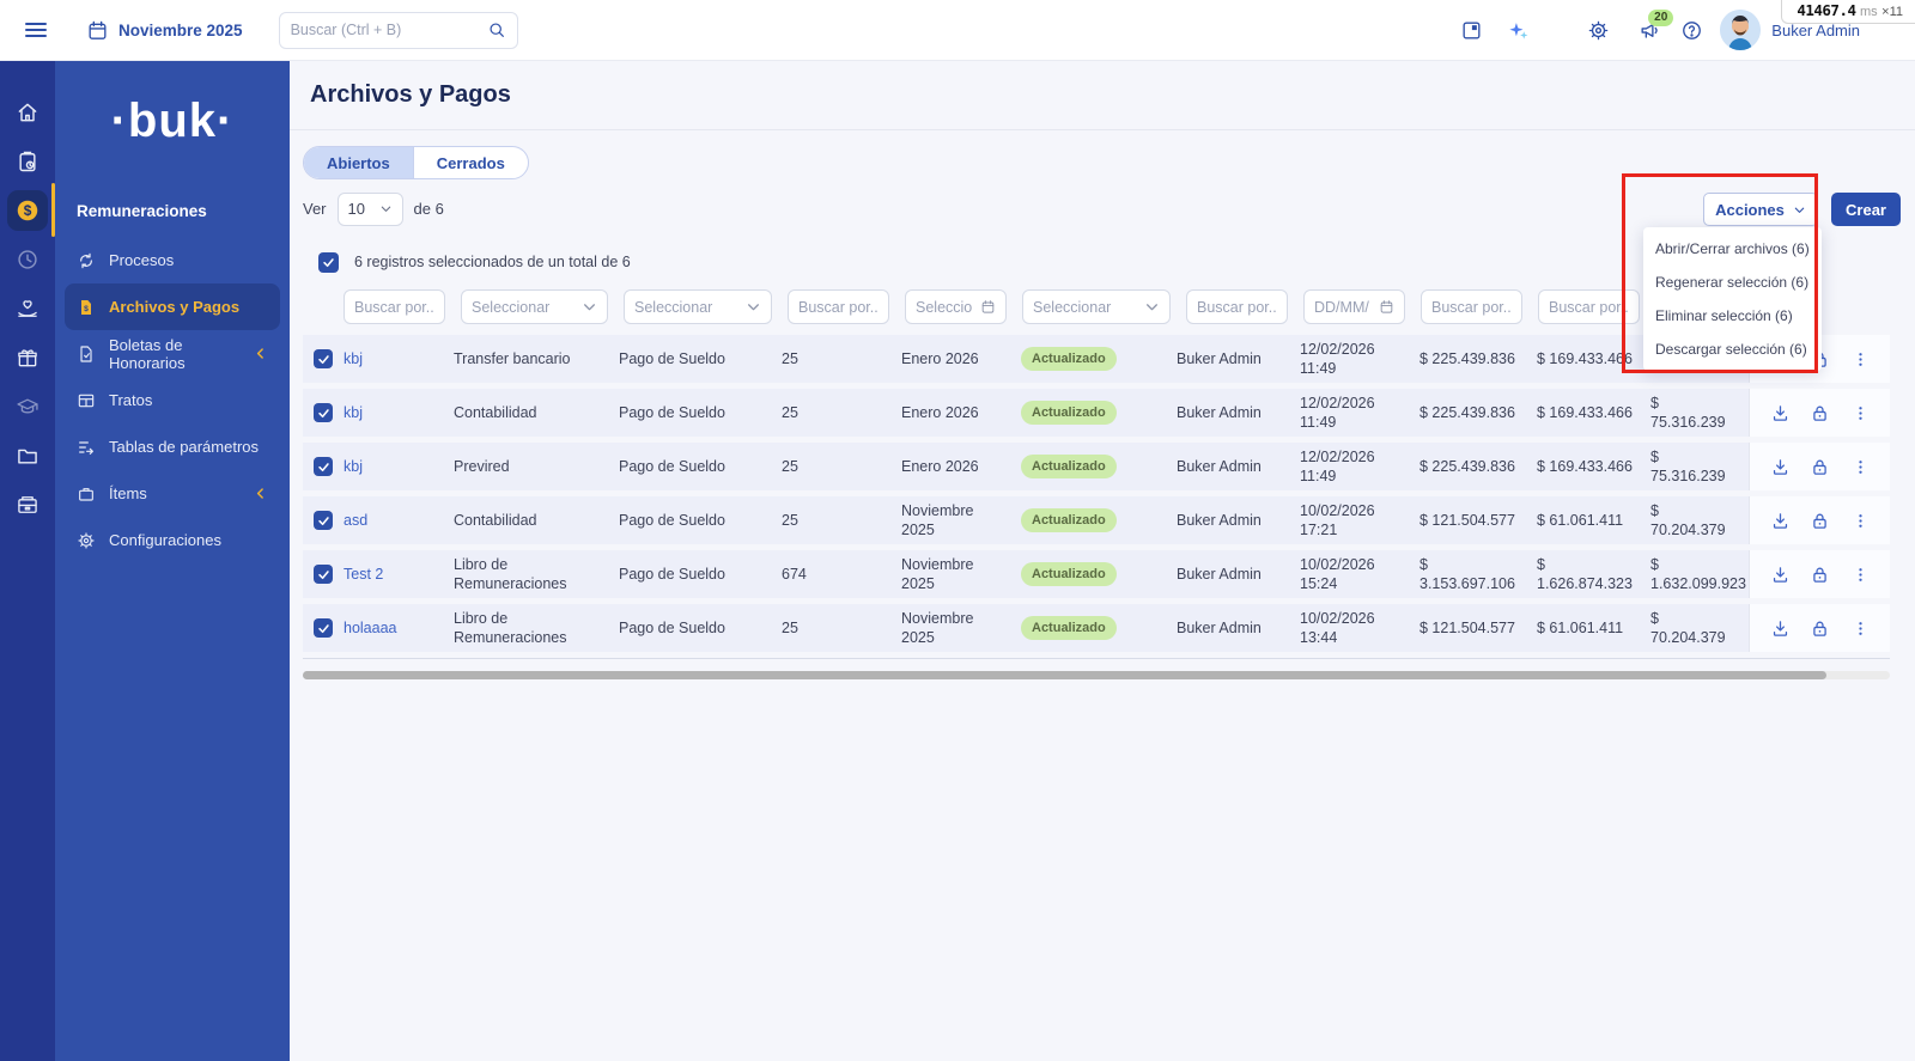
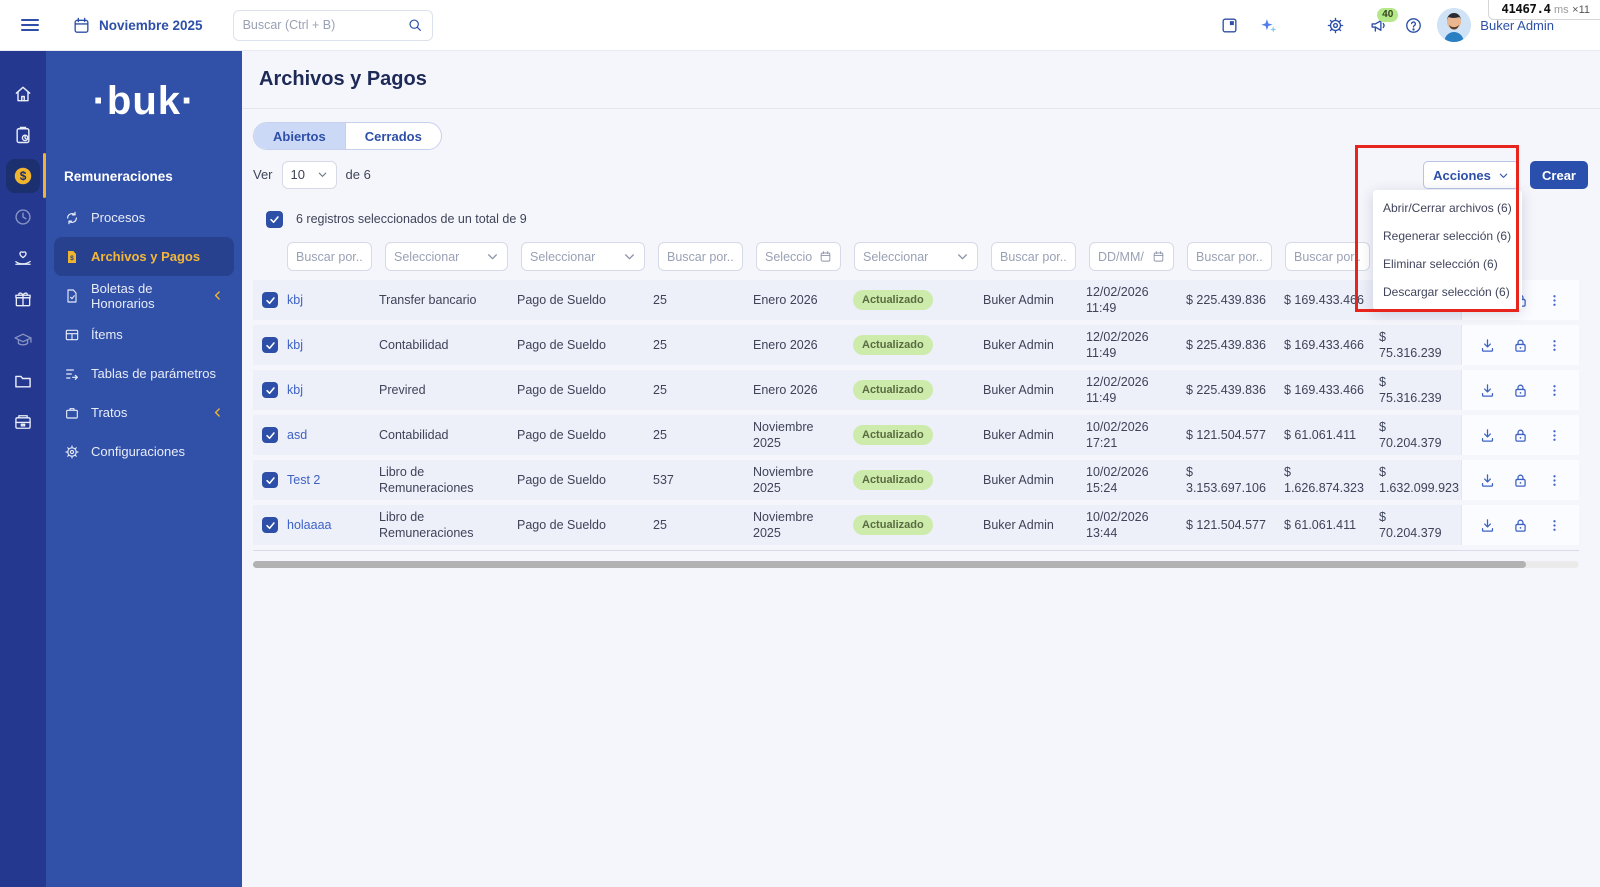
  Noviembre 2025
  Buscar (Ctrl + B)
- 20
+ 40
  Buker Admin
  41467.4 ms ×11
  ·buk·
  Remuneraciones
  Procesos
  Archivos y Pagos
  Boletas de Honorarios
- Tratos
+ Ítems
  Tablas de parámetros
- Ítems
+ Tratos
  Configuraciones
  Archivos y Pagos
  Abiertos
  Cerrados
  Ver
  10
  de 6
- 6 registros seleccionados de un total de 6
+ 6 registros seleccionados de un total de 9
  Buscar por..
  Seleccionar
  Seleccionar
  Buscar por..
  Seleccio
  Seleccionar
  Buscar por..
  DD/MM/
  Buscar por..
  Buscar por..
  kbj
  Transfer bancario
  Pago de Sueldo
  25
  Enero 2026
  Actualizado
  Buker Admin
  12/02/2026
  11:49
  $ 225.439.836
  $ 169.433.466
  kbj
  Contabilidad
  Pago de Sueldo
  25
  Enero 2026
  Actualizado
  Buker Admin
  12/02/2026
  11:49
  $ 225.439.836
  $ 169.433.466
  $ 75.316.239
  kbj
  Previred
  Pago de Sueldo
  25
  Enero 2026
  Actualizado
  Buker Admin
  12/02/2026
  11:49
  $ 225.439.836
  $ 169.433.466
  $ 75.316.239
  asd
  Contabilidad
  Pago de Sueldo
  25
  Noviembre 2025
  Actualizado
  Buker Admin
  10/02/2026
  17:21
  $ 121.504.577
  $ 61.061.411
  $ 70.204.379
  Test 2
  Libro de Remuneraciones
  Pago de Sueldo
- 674
+ 537
  Noviembre 2025
  Actualizado
  Buker Admin
  10/02/2026
  15:24
  $ 3.153.697.106
  $ 1.626.874.323
  $ 1.632.099.923
  holaaaa
  Libro de Remuneraciones
  Pago de Sueldo
  25
  Noviembre 2025
  Actualizado
  Buker Admin
  10/02/2026
  13:44
  $ 121.504.577
  $ 61.061.411
  $ 70.204.379
  Acciones
  Crear
  Abrir/Cerrar archivos (6)
  Regenerar selección (6)
  Eliminar selección (6)
  Descargar selección (6)
